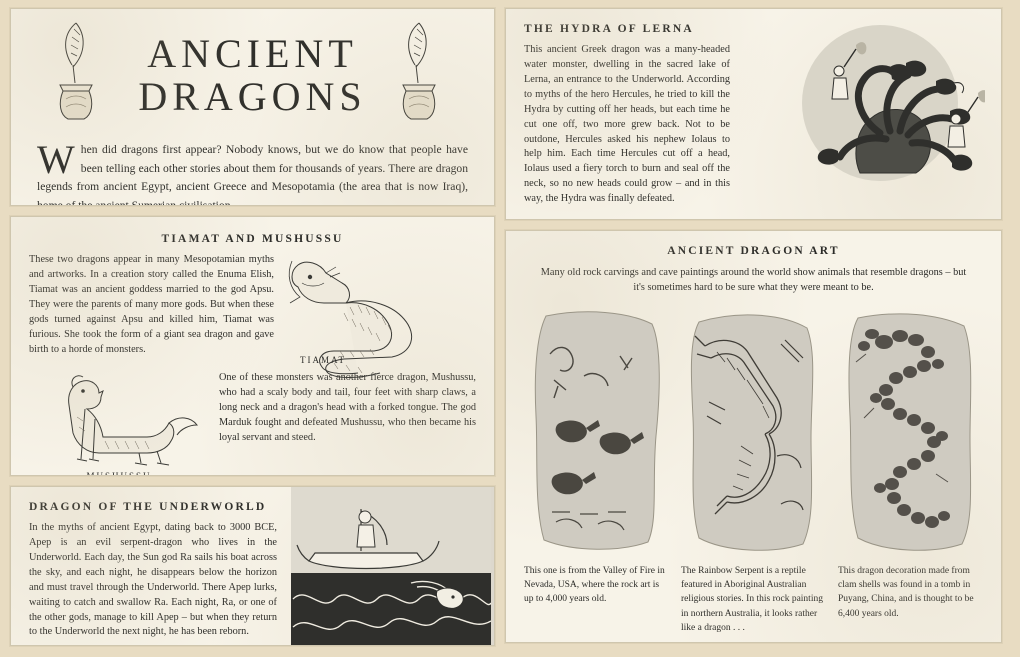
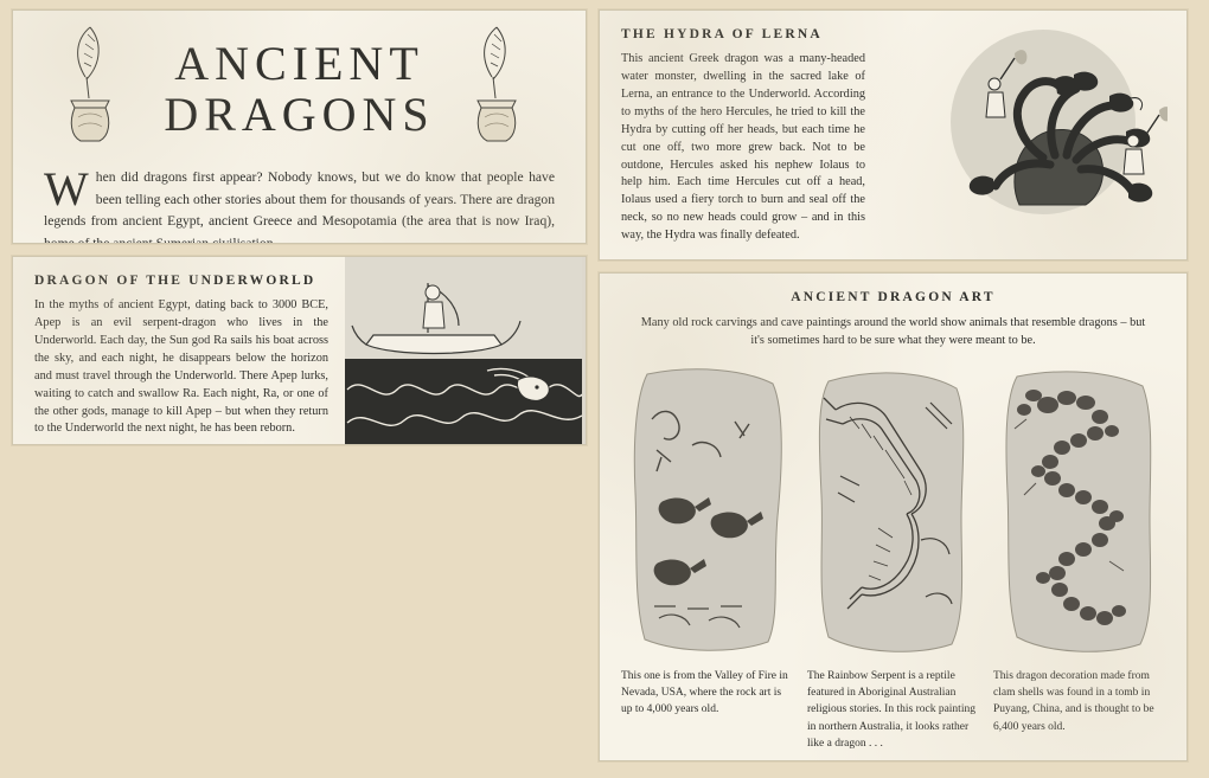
- TIAMAT
